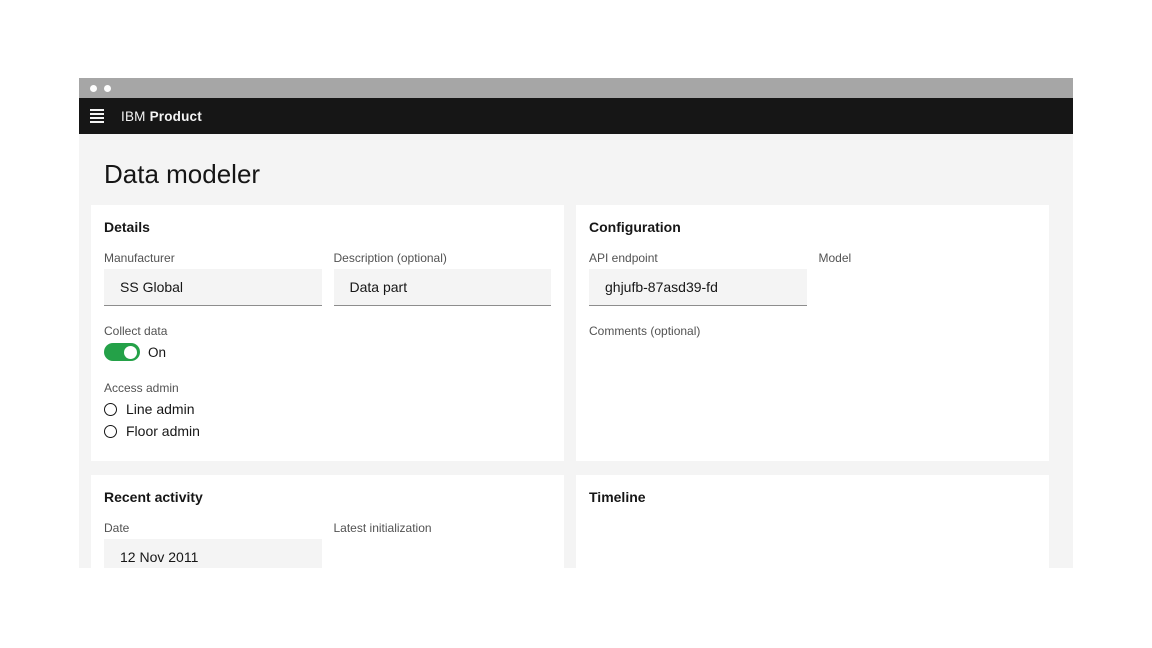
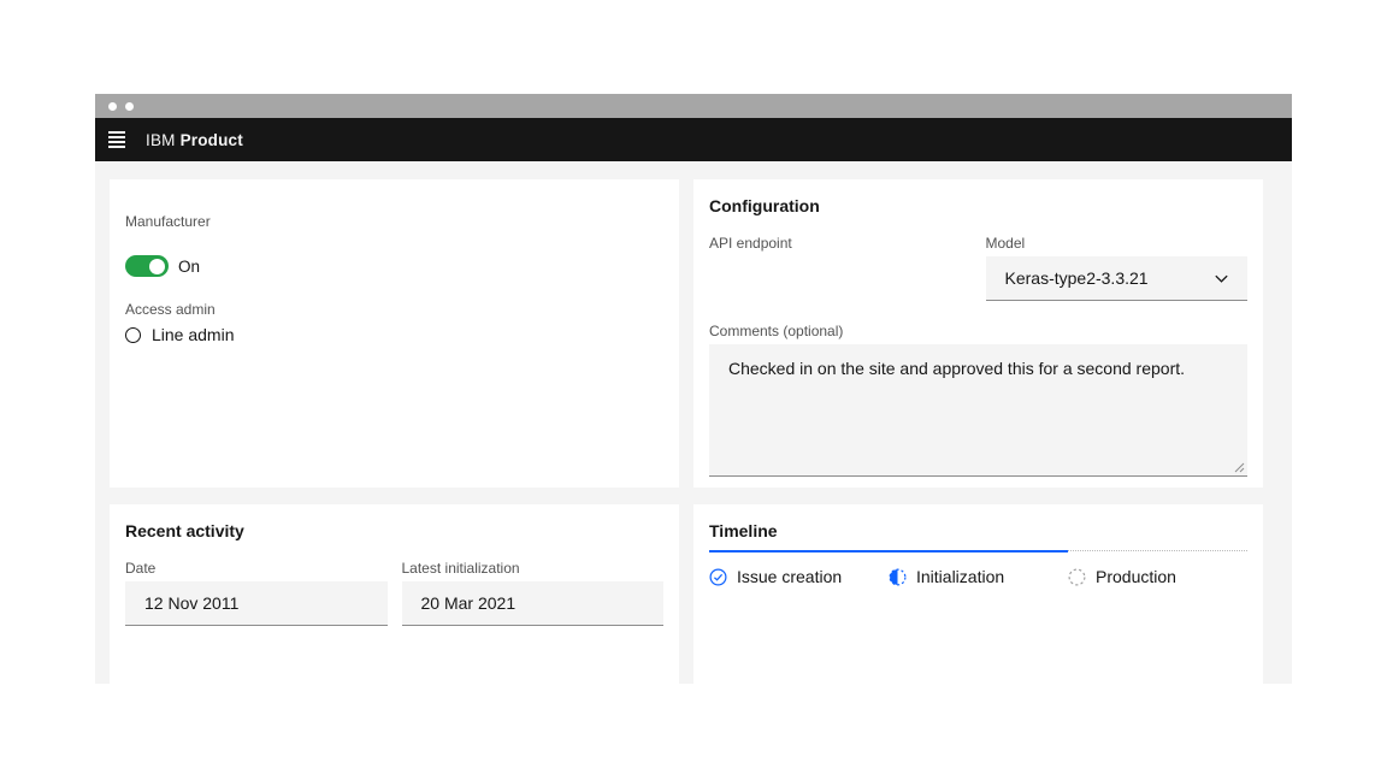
  IBM Product
- Data modeler
- Details
  Manufacturer
- SS Global
- Description (optional)
- Data part
- Collect data
  On
  Access admin
  Line admin
- Floor admin
  Configuration
  API endpoint
- ghjufb-87asd39-fd
  Model
+ Keras-type2-3.3.21
  Comments (optional)
+ Checked in on the site and approved this for a second report.
  Recent activity
  Date
  12 Nov 2011
  Latest initialization
+ 20 Mar 2021
  Timeline
+ Issue creation
+ Initialization
+ Production
